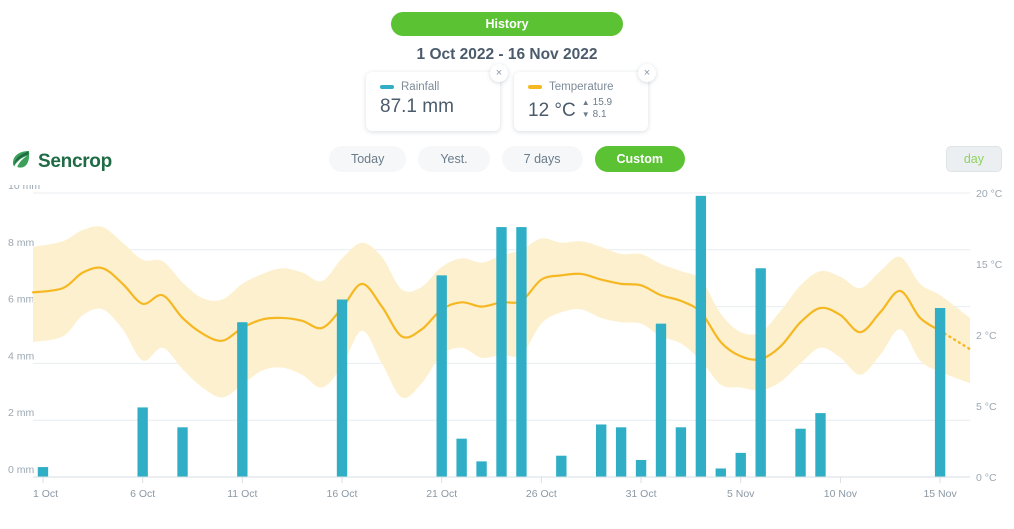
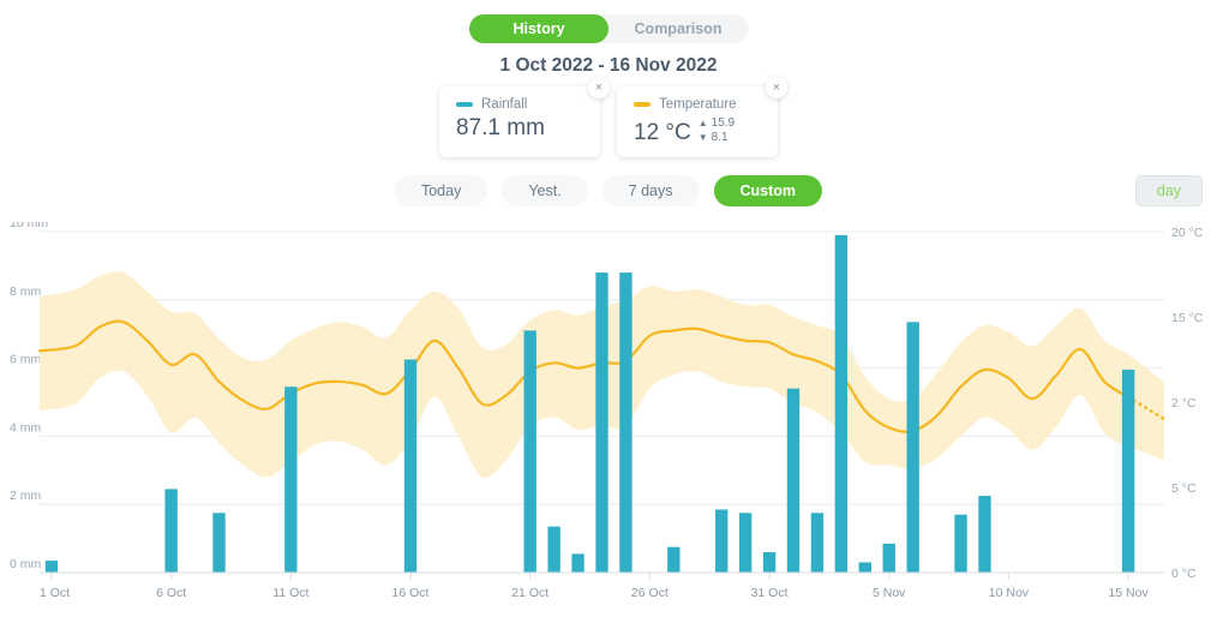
  History
+ Comparison
  1 Oct 2022 - 16 Nov 2022
  ×
  Rainfall
  87.1 mm
  ×
  Temperature
  12 °C
  ▲
  15.9
  ▼
  8.1
- Sencrop
  Today
  Yest.
  7 days
  Custom
  day
  0 mm
  2 mm
  4 mm
  6 mm
  8 mm
  10 mm
  0 °C
  5 °C
  2 °C
  15 °C
  20 °C
  1 Oct
  6 Oct
  11 Oct
  16 Oct
  21 Oct
  26 Oct
  31 Oct
  5 Nov
  10 Nov
  15 Nov
